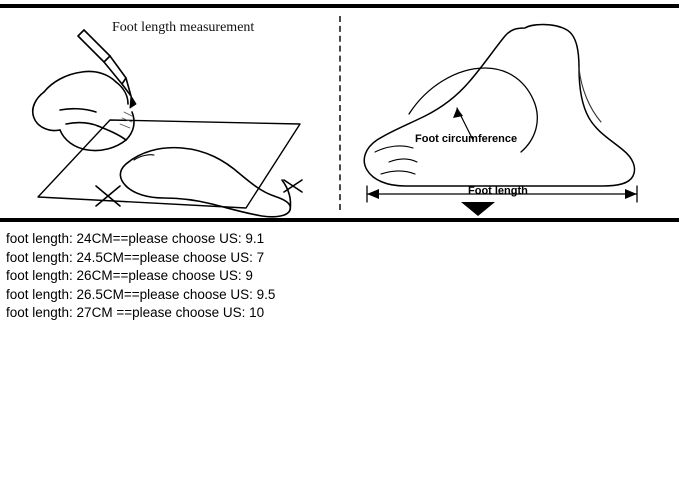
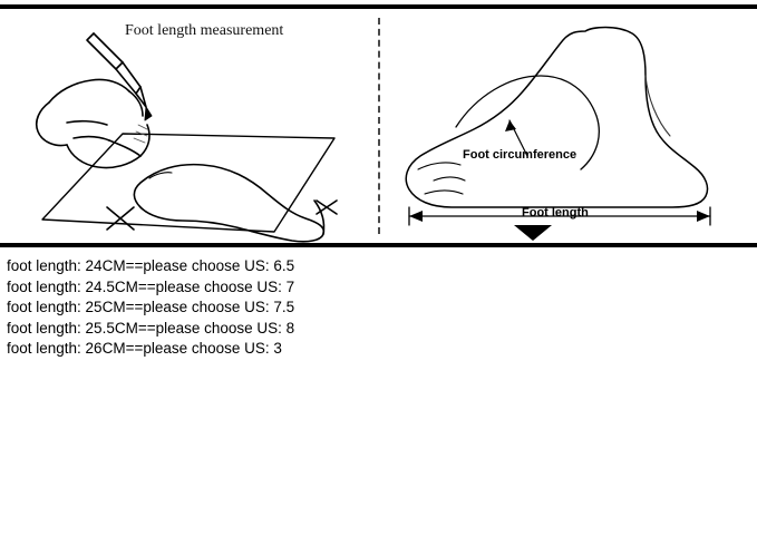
  Foot length measurement
  Foot circumference
  Foot length
- foot length: 24CM==please choose US: 9.1
+ foot length: 24CM==please choose US: 6.5
  foot length: 24.5CM==please choose US: 7
+ foot length: 25CM==please choose US: 7.5
+ foot length: 25.5CM==please choose US: 8
- foot length: 26CM==please choose US: 9
+ foot length: 26CM==please choose US: 3
- foot length: 26.5CM==please choose US: 9.5
- foot length: 27CM ==please choose US: 10
